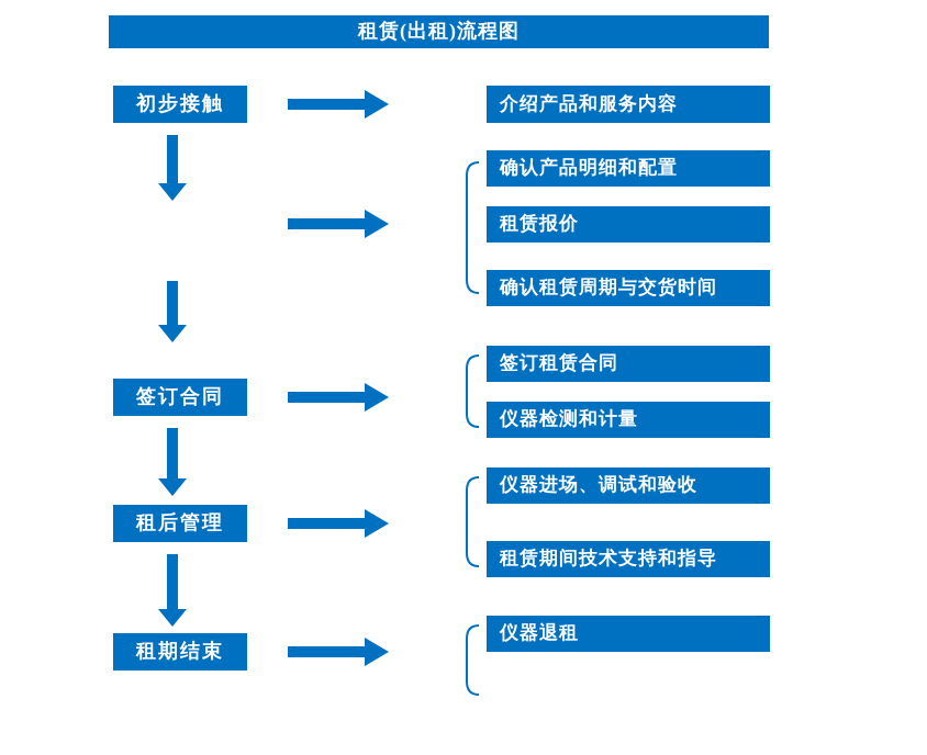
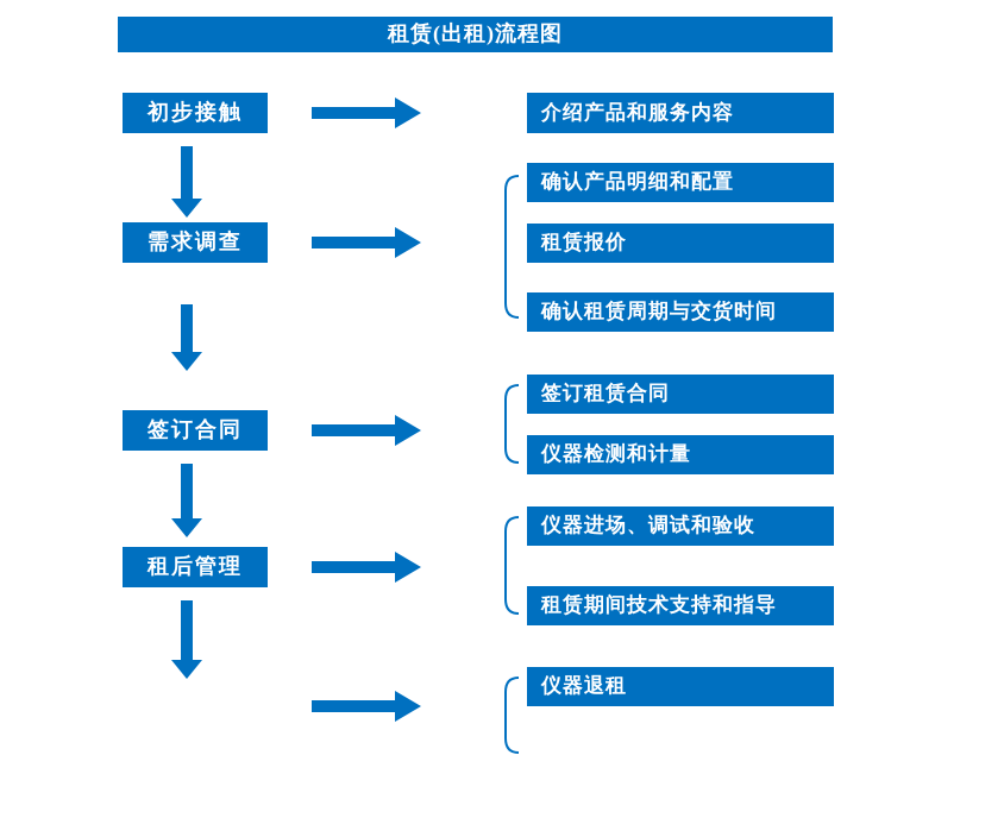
  租赁(出租)流程图
  初步接触
+ 需求调查
  签订合同
  租后管理
- 租期结束
  介绍产品和服务内容
  确认产品明细和配置
  租赁报价
  确认租赁周期与交货时间
  签订租赁合同
  仪器检测和计量
  仪器进场、调试和验收
  租赁期间技术支持和指导
  仪器退租
